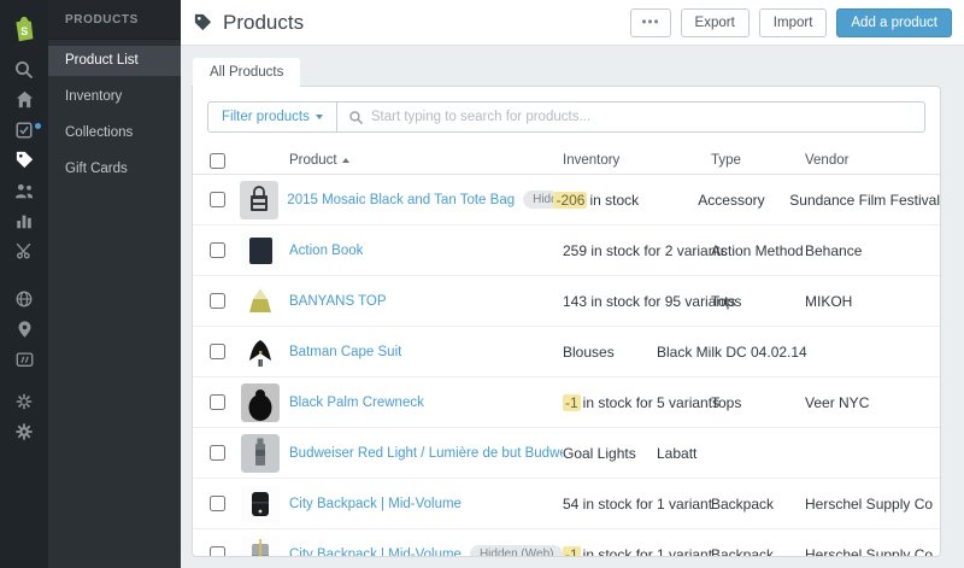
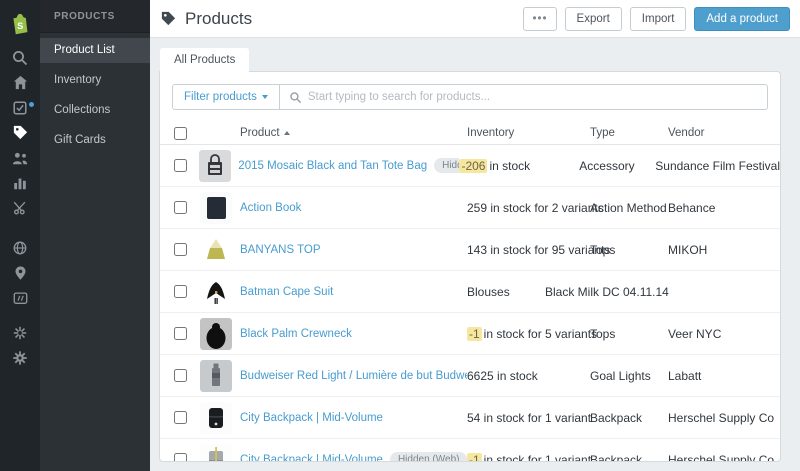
  S
  PRODUCTS
  Product List
  Inventory
  Collections
  Gift Cards
  Products
  •••
  Export
  Import
  Add a product
  All Products
  Filter products
  Start typing to search for products...
  Product
  Inventory
  Type
  Vendor
  2015 Mosaic Black and Tan Tote Bag
  -206 in stock
  Accessory
  Sundance Film Festival
  Action Book
  259 in stock for 2 variants
  Action Method
  Behance
  BANYANS TOP
  143 in stock for 95 variants
  Tops
  MIKOH
  Batman Cape Suit
  Blouses
- Black Milk DC 04.02.14
+ Black Milk DC 04.11.14
  Black Palm Crewneck
  -1 in stock for 5 variants
  Tops
  Veer NYC
  Budweiser Red Light / Lumière de but Budw
+ 6625 in stock
  Goal Lights
  Labatt
  City Backpack | Mid-Volume
  54 in stock for 1 variant
  Backpack
  Herschel Supply Co
  City Backpack | Mid-Volume
  Hidden (Web)
  -1 in stock for 1 variant
  Backpack
  Herschel Supply Co
